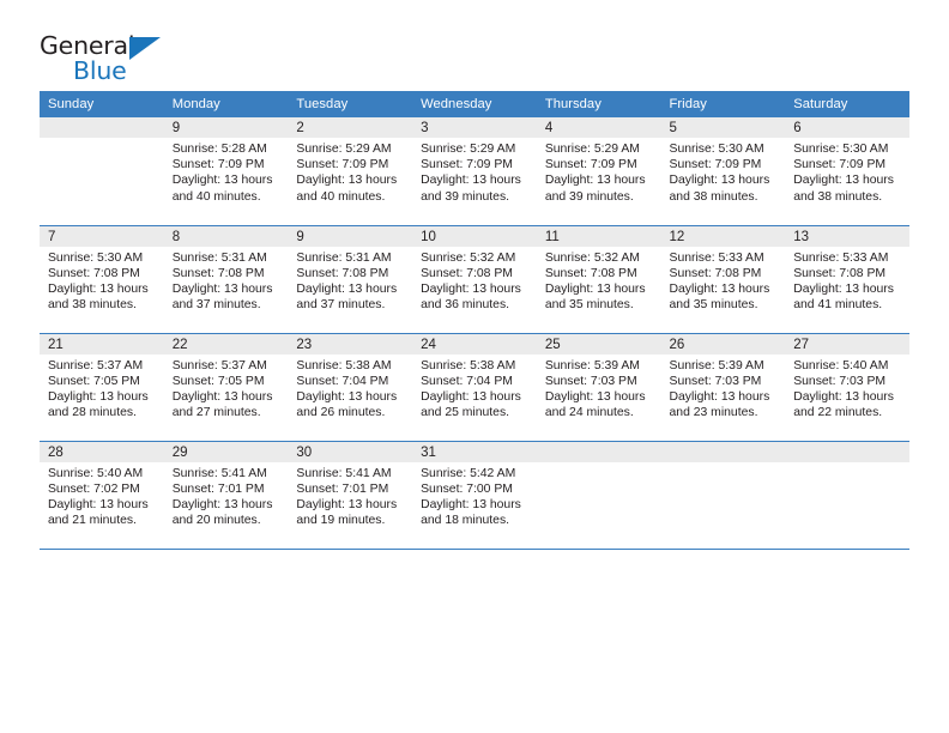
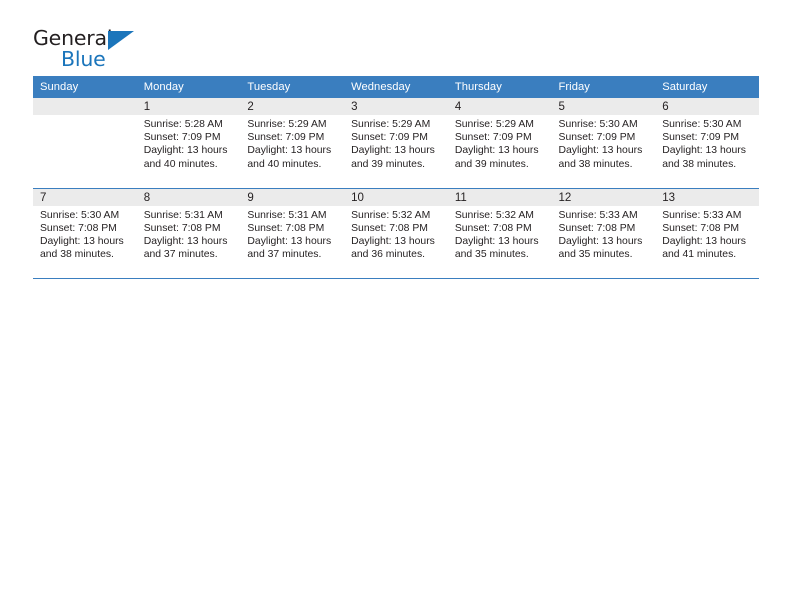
  General
  Blue
  Sunday	Monday	Tuesday	Wednesday	Thursday	Friday	Saturday
- 	9Sunrise: 5:28 AMSunset: 7:09 PMDaylight: 13 hoursand 40 minutes.	2Sunrise: 5:29 AMSunset: 7:09 PMDaylight: 13 hoursand 40 minutes.	3Sunrise: 5:29 AMSunset: 7:09 PMDaylight: 13 hoursand 39 minutes.	4Sunrise: 5:29 AMSunset: 7:09 PMDaylight: 13 hoursand 39 minutes.	5Sunrise: 5:30 AMSunset: 7:09 PMDaylight: 13 hoursand 38 minutes.	6Sunrise: 5:30 AMSunset: 7:09 PMDaylight: 13 hoursand 38 minutes.
+ 	1Sunrise: 5:28 AMSunset: 7:09 PMDaylight: 13 hoursand 40 minutes.	2Sunrise: 5:29 AMSunset: 7:09 PMDaylight: 13 hoursand 40 minutes.	3Sunrise: 5:29 AMSunset: 7:09 PMDaylight: 13 hoursand 39 minutes.	4Sunrise: 5:29 AMSunset: 7:09 PMDaylight: 13 hoursand 39 minutes.	5Sunrise: 5:30 AMSunset: 7:09 PMDaylight: 13 hoursand 38 minutes.	6Sunrise: 5:30 AMSunset: 7:09 PMDaylight: 13 hoursand 38 minutes.
  7Sunrise: 5:30 AMSunset: 7:08 PMDaylight: 13 hoursand 38 minutes.	8Sunrise: 5:31 AMSunset: 7:08 PMDaylight: 13 hoursand 37 minutes.	9Sunrise: 5:31 AMSunset: 7:08 PMDaylight: 13 hoursand 37 minutes.	10Sunrise: 5:32 AMSunset: 7:08 PMDaylight: 13 hoursand 36 minutes.	11Sunrise: 5:32 AMSunset: 7:08 PMDaylight: 13 hoursand 35 minutes.	12Sunrise: 5:33 AMSunset: 7:08 PMDaylight: 13 hoursand 35 minutes.	13Sunrise: 5:33 AMSunset: 7:08 PMDaylight: 13 hoursand 41 minutes.
- 21Sunrise: 5:37 AMSunset: 7:05 PMDaylight: 13 hoursand 28 minutes.	22Sunrise: 5:37 AMSunset: 7:05 PMDaylight: 13 hoursand 27 minutes.	23Sunrise: 5:38 AMSunset: 7:04 PMDaylight: 13 hoursand 26 minutes.	24Sunrise: 5:38 AMSunset: 7:04 PMDaylight: 13 hoursand 25 minutes.	25Sunrise: 5:39 AMSunset: 7:03 PMDaylight: 13 hoursand 24 minutes.	26Sunrise: 5:39 AMSunset: 7:03 PMDaylight: 13 hoursand 23 minutes.	27Sunrise: 5:40 AMSunset: 7:03 PMDaylight: 13 hoursand 22 minutes.
- 28Sunrise: 5:40 AMSunset: 7:02 PMDaylight: 13 hoursand 21 minutes.	29Sunrise: 5:41 AMSunset: 7:01 PMDaylight: 13 hoursand 20 minutes.	30Sunrise: 5:41 AMSunset: 7:01 PMDaylight: 13 hoursand 19 minutes.	31Sunrise: 5:42 AMSunset: 7:00 PMDaylight: 13 hoursand 18 minutes.
